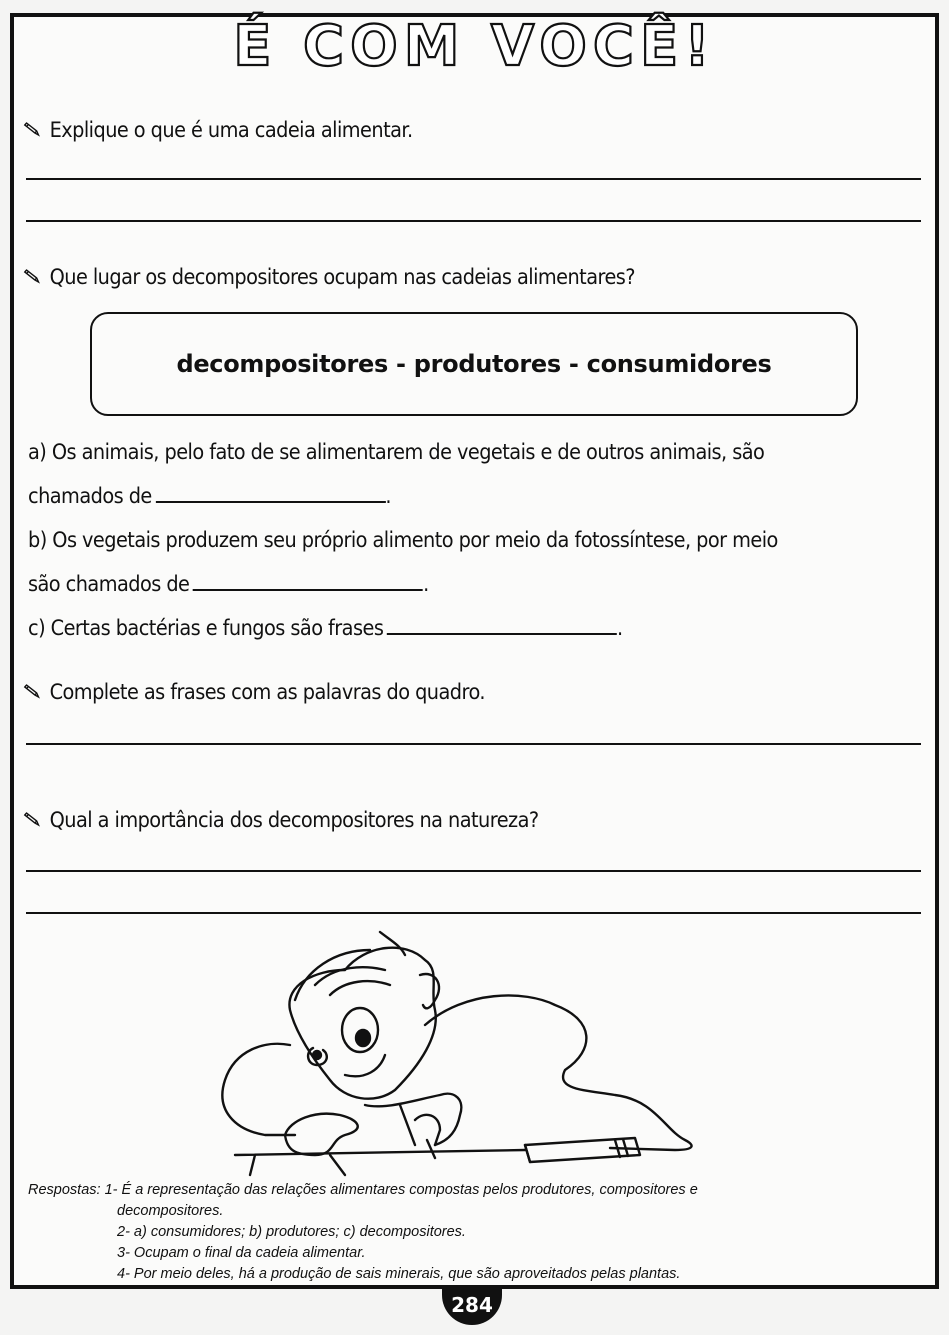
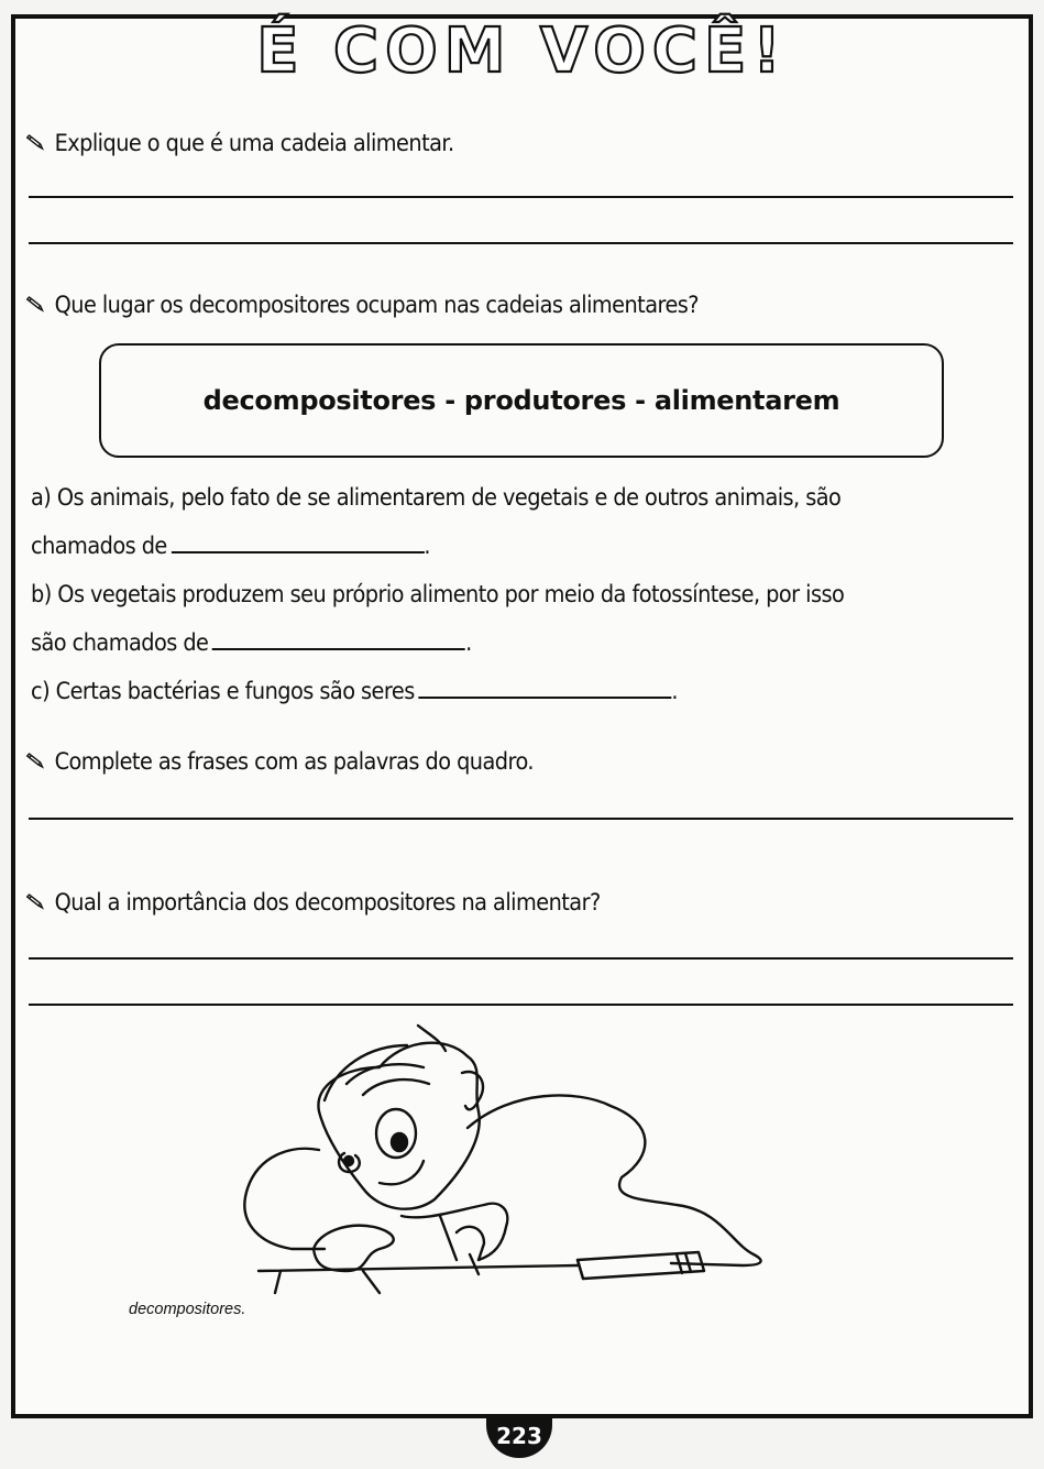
  É COM VOCÊ!
  Explique o que é uma cadeia alimentar.
  Que lugar os decompositores ocupam nas cadeias alimentares?
- decompositores - produtores - consumidores
+ decompositores - produtores - alimentarem
  a) Os animais, pelo fato de se alimentarem de vegetais e de outros animais, são
  chamados de .
- b) Os vegetais produzem seu próprio alimento por meio da fotossíntese, por meio
+ b) Os vegetais produzem seu próprio alimento por meio da fotossíntese, por isso
  são chamados de .
- c) Certas bactérias e fungos são frases .
+ c) Certas bactérias e fungos são seres .
  Complete as frases com as palavras do quadro.
- Qual a importância dos decompositores na natureza?
+ Qual a importância dos decompositores na alimentar?
- Respostas: 1- É a representação das relações alimentares compostas pelos produtores, compositores e
  decompositores.
- 2- a) consumidores; b) produtores; c) decompositores.
- 3- Ocupam o final da cadeia alimentar.
- 4- Por meio deles, há a produção de sais minerais, que são aproveitados pelas plantas.
- 284
+ 223
